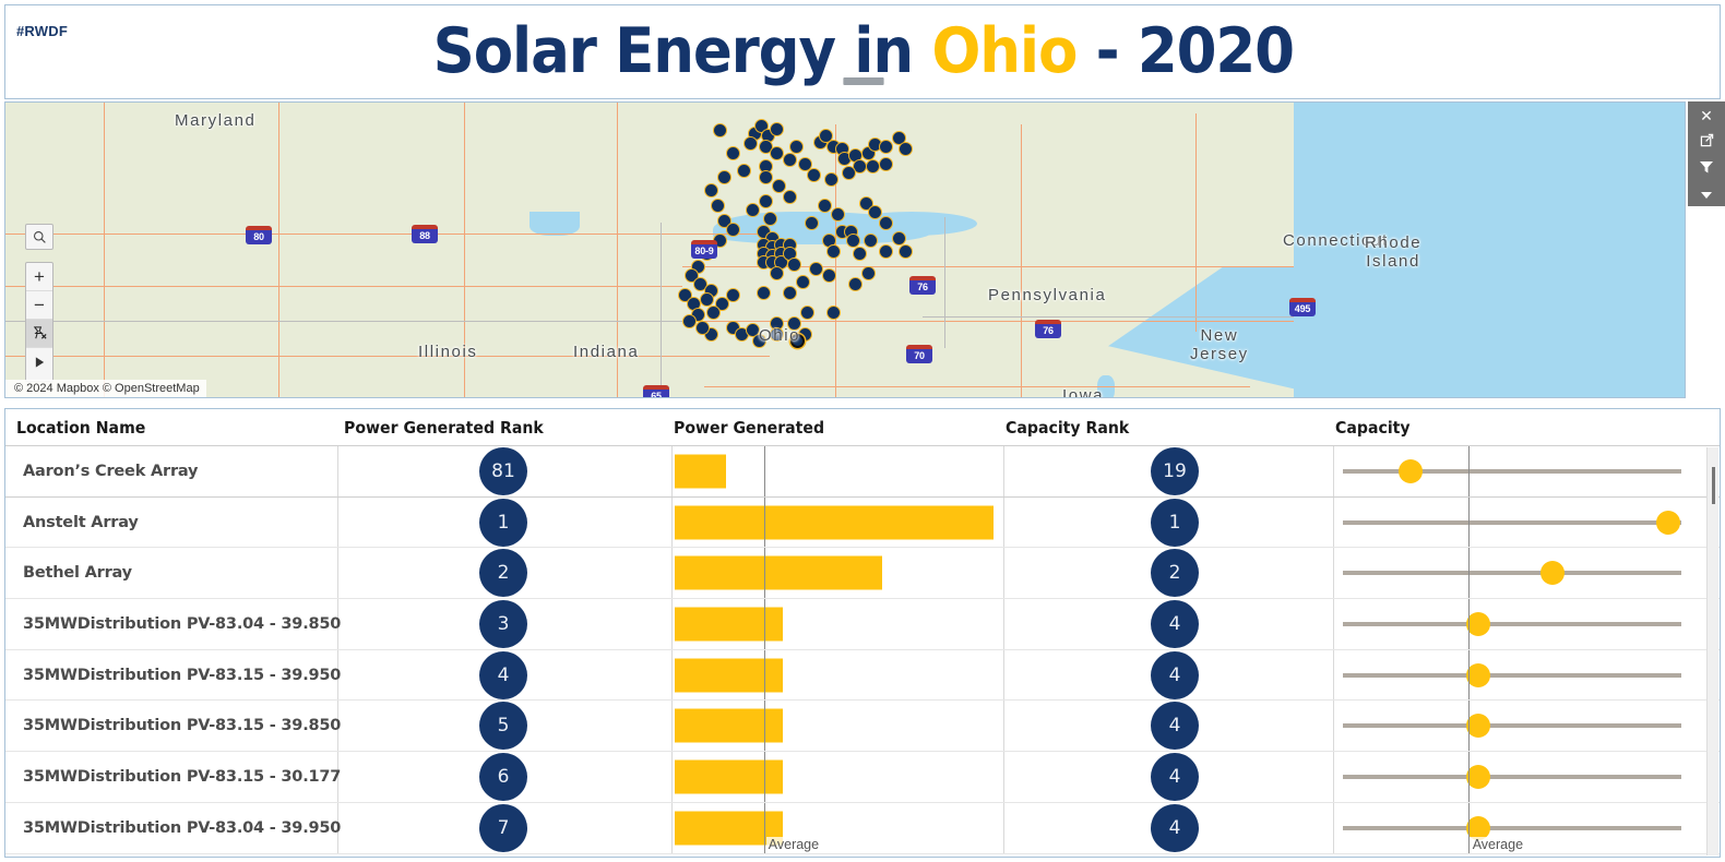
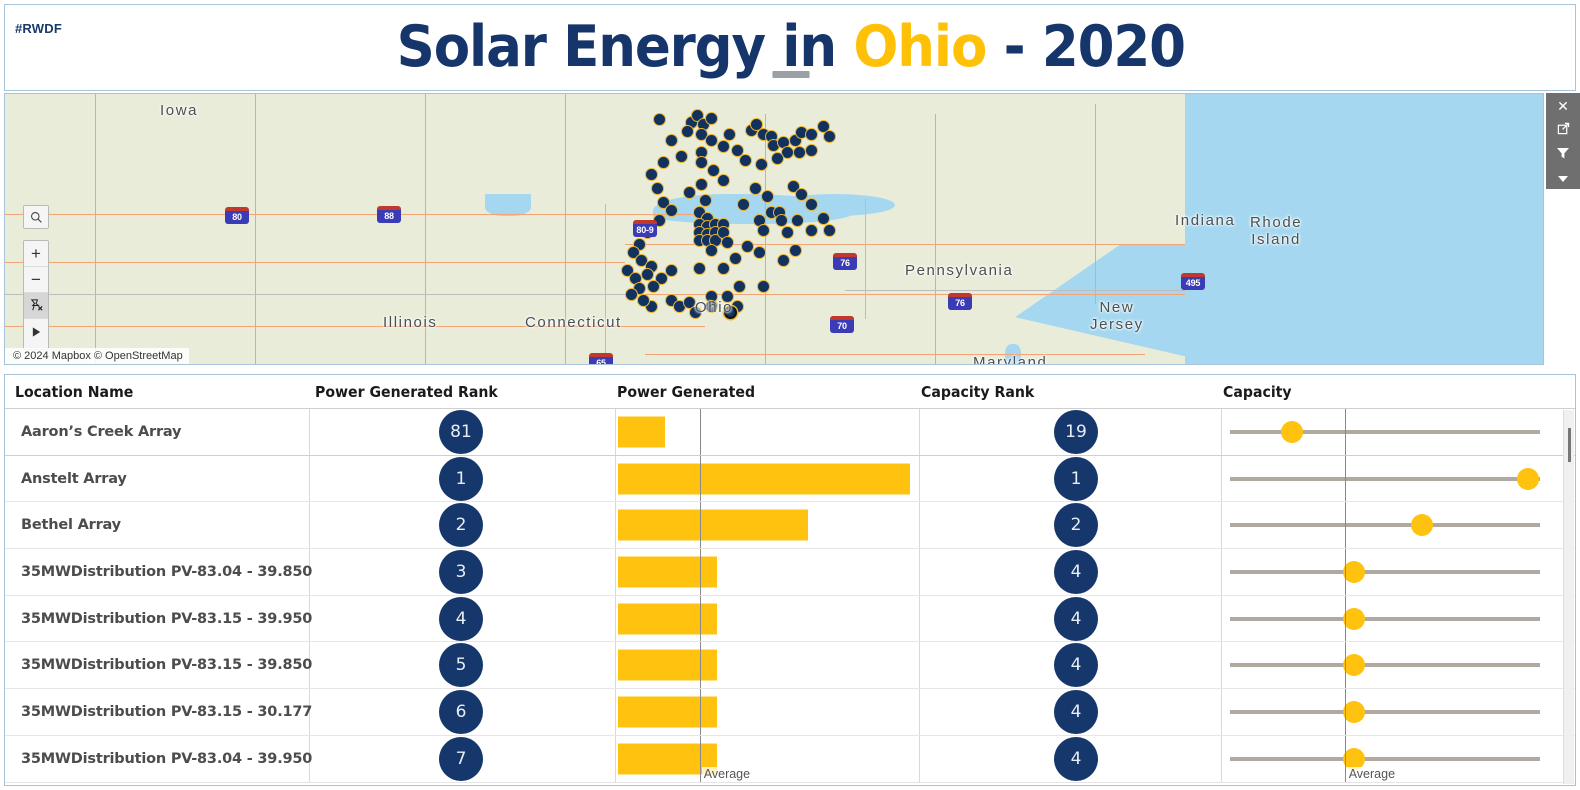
  #RWDF
  Solar Energy in Ohio - 2020
- Maryland
+ Iowa
  Illinois
- Indiana
+ Connecticut
  Ohio
  Pennsylvania
- Iowa
+ Maryland
  New
  Jersey
- Connecticut
+ Indiana
  Rhode
  Island
  80
  88
  65
  80-9
  76
  70
  76
  495
  +
  −
  © 2024 Mapbox © OpenStreetMap
  ✕
  Location Name
  Power Generated Rank
  Power Generated
  Capacity Rank
  Capacity
  Aaron’s Creek Array
  81
  19
  Anstelt Array
  1
  1
  Bethel Array
  2
  2
  35MWDistribution PV-83.04 - 39.850
  3
  4
  35MWDistribution PV-83.15 - 39.950
  4
  4
  35MWDistribution PV-83.15 - 39.850
  5
  4
  35MWDistribution PV-83.15 - 30.177
  6
  4
  35MWDistribution PV-83.04 - 39.950
  7
  4
  Average
  Average
